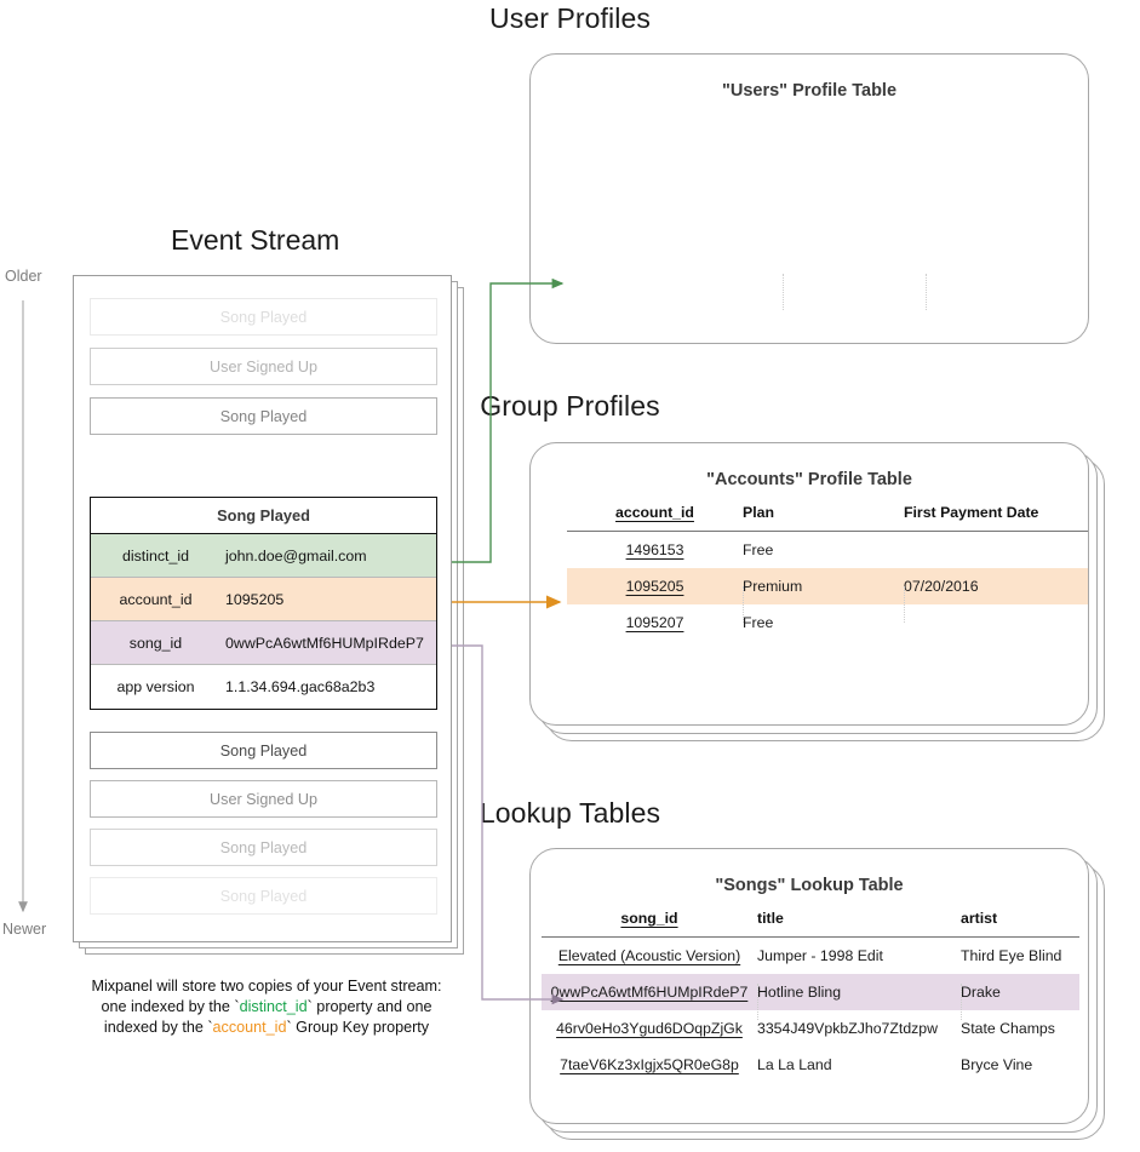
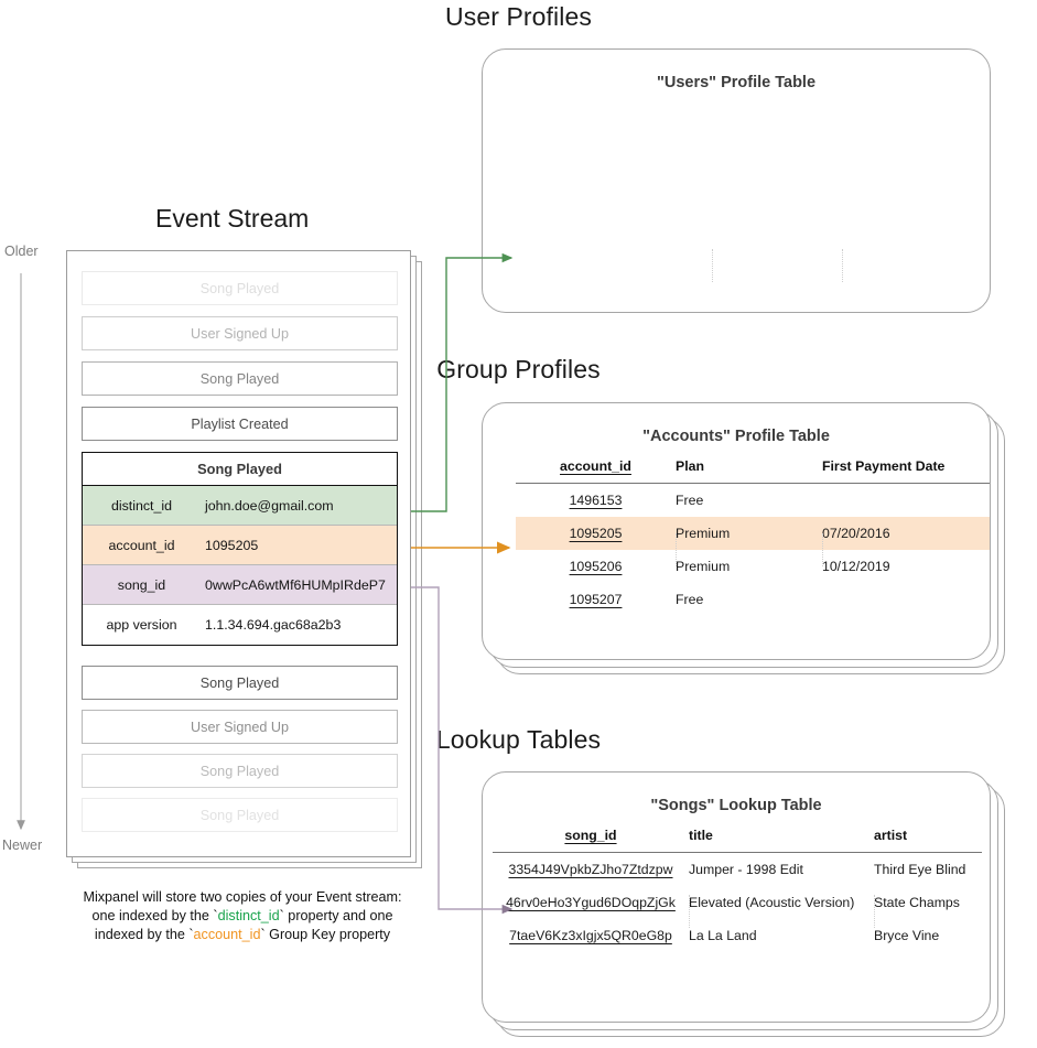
  Older
  Newer
  Event Stream
  Song Played
  User Signed Up
  Song Played
+ Playlist Created
  Song Played
  distinct_id
  john.doe@gmail.com
  account_id
  1095205
  song_id
  0wwPcA6wtMf6HUMpIRdeP7
  app version
  1.1.34.694.gac68a2b3
  Song Played
  User Signed Up
  Song Played
  Song Played
  Mixpanel will store two copies of your Event stream:
  one indexed by the `distinct_id` property and one
  indexed by the `account_id` Group Key property
  User Profiles
  "Users" Profile Table
  roup Profiles
  "Accounts" Profile Table
  account_id	Plan	First Payment Date
  1496153	Free
  1095205	Premium	07/20/2016
+ 1095206	Premium	10/12/2019
  1095207	Free
  Lookup Tables
  "Songs" Lookup Table
  song_id	title	artist
- Elevated (Acoustic Version)	Jumper - 1998 Edit	Third Eye Blind
+ 3354J49VpkbZJho7Ztdzpw	Jumper - 1998 Edit	Third Eye Blind
- 0wwPcA6wtMf6HUMpIRdeP7	Hotline Bling	Drake
- 46rv0eHo3Ygud6DOqpZjGk	3354J49VpkbZJho7Ztdzpw	State Champs
+ 46rv0eHo3Ygud6DOqpZjGk	Elevated (Acoustic Version)	State Champs
  7taeV6Kz3xIgjx5QR0eG8p	La La Land	Bryce Vine
